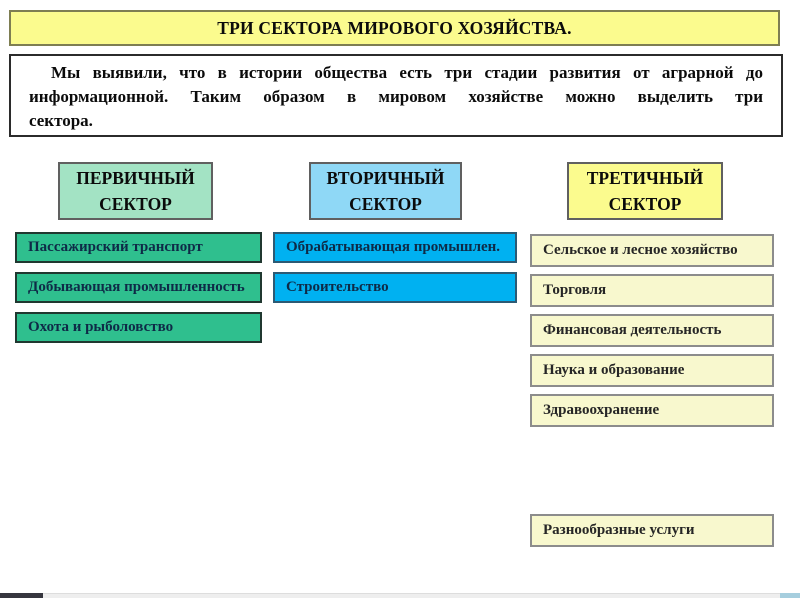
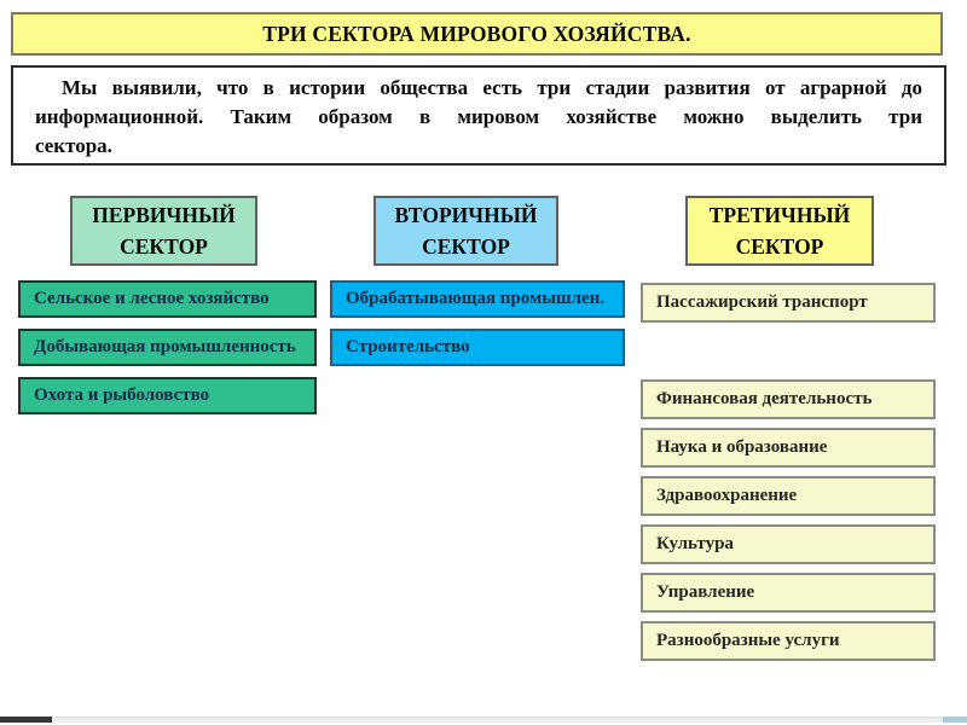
  ТРИ СЕКТОРА МИРОВОГО ХОЗЯЙСТВА.
  Мы выявили, что в истории общества есть три стадии развития от аграрной до
  информационной. Таким образом в мировом хозяйстве можно выделить три
  сектора.
  ПЕРВИЧНЫЙ СЕКТОР
  ВТОРИЧНЫЙ СЕКТОР
  ТРЕТИЧНЫЙ СЕКТОР
- Пассажирский транспорт
+ Сельское и лесное хозяйство
  Добывающая промышленность
  Охота и рыболовство
  Обрабатывающая промышлен.
  Строительство
- Сельское и лесное хозяйство
+ Пассажирский транспорт
- Торговля
  Финансовая деятельность
  Наука и образование
  Здравоохранение
+ Культура
+ Управление
  Разнообразные услуги
